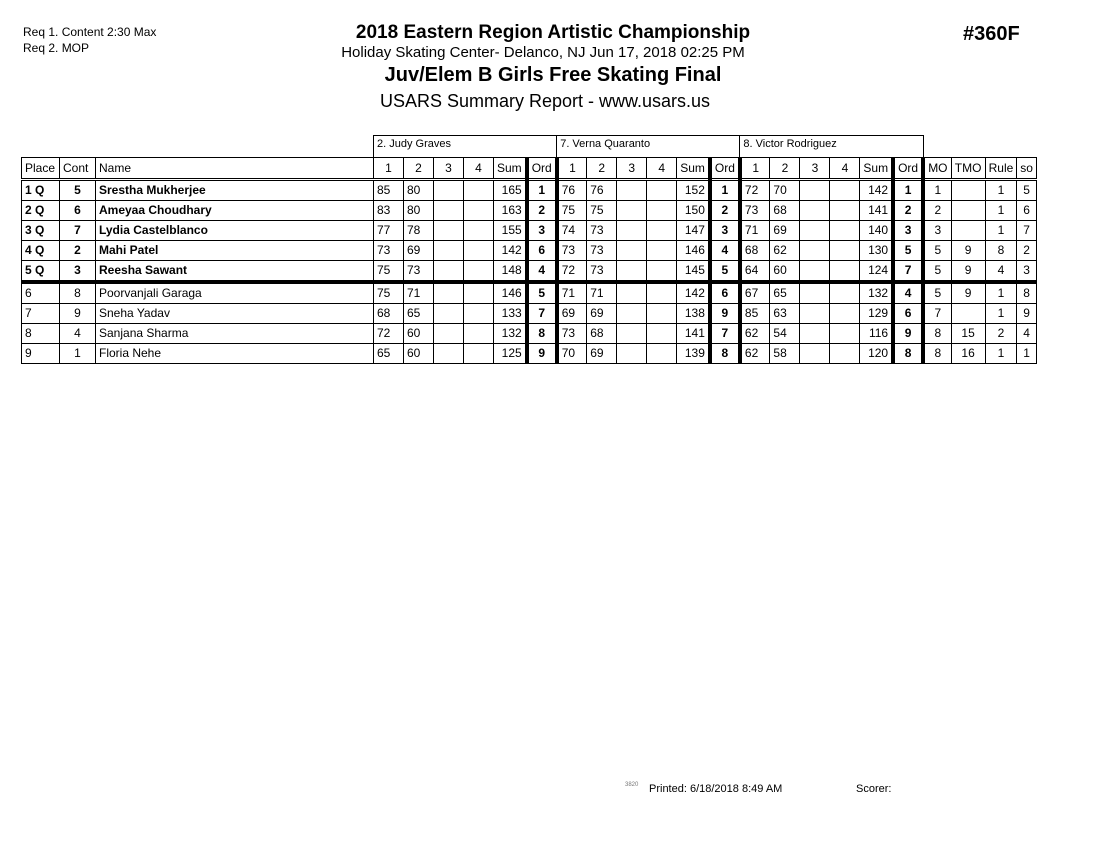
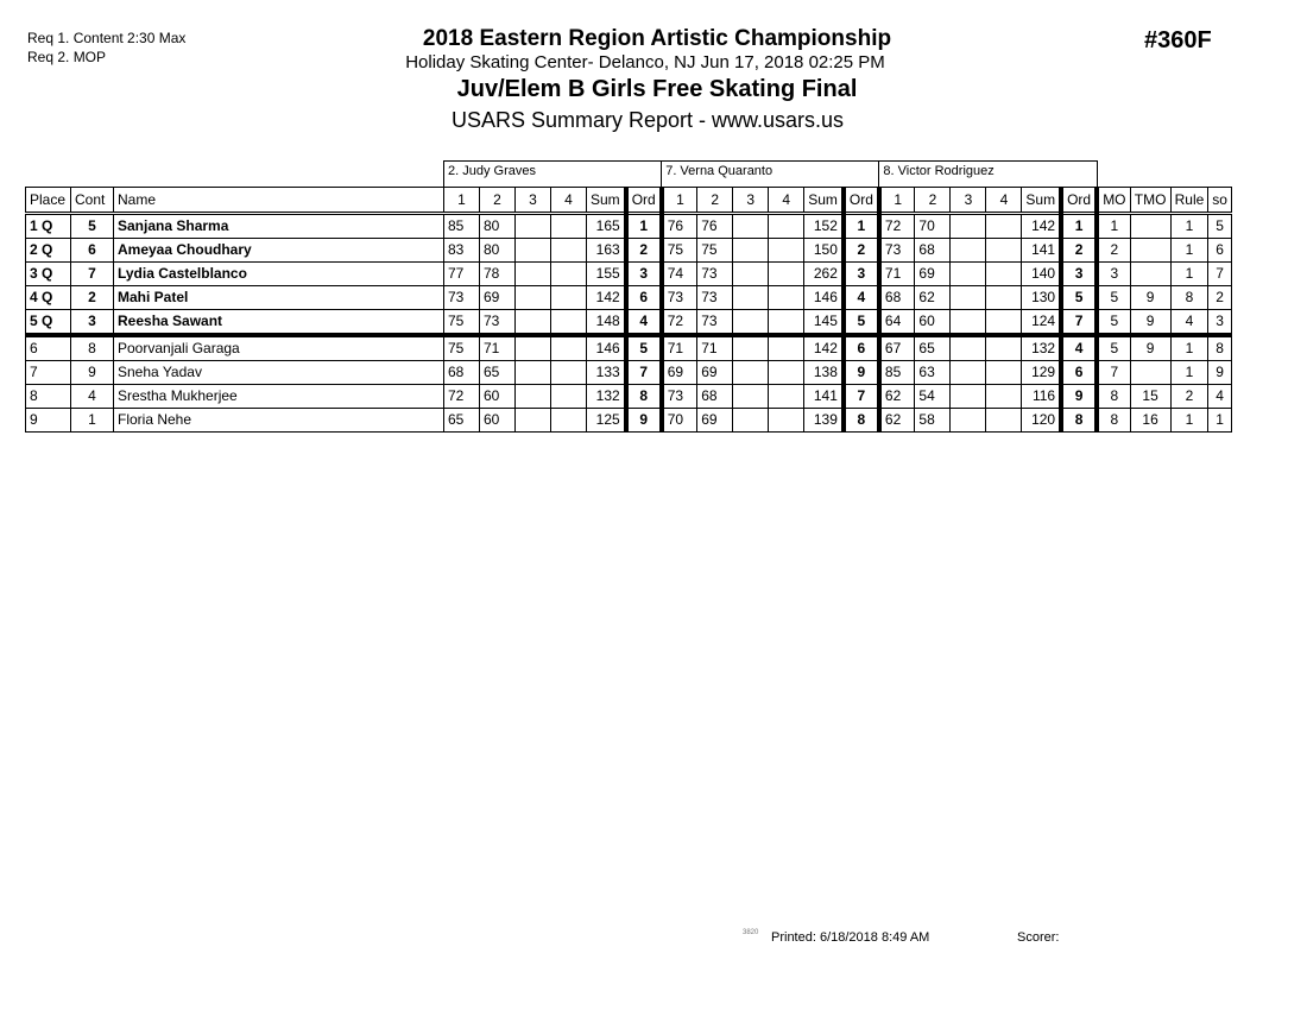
  Req 1. Content 2:30 Max
  Req 2. MOP
  2018 Eastern Region Artistic Championship
  Holiday Skating Center- Delanco, NJ Jun 17, 2018 02:25 PM
  Juv/Elem B Girls Free Skating Final
  USARS Summary Report - www.usars.us
  #360F
  	2. Judy Graves	7. Verna Quaranto	8. Victor Rodriguez
  Place	Cont	Name	1	2	3	4	Sum	Ord	1	2	3	4	Sum	Ord	1	2	3	4	Sum	Ord	MO	TMO	Rule	so
- 1 Q	5	Srestha Mukherjee	85	80			165	1	76	76			152	1	72	70			142	1	1		1	5
+ 1 Q	5	Sanjana Sharma	85	80			165	1	76	76			152	1	72	70			142	1	1		1	5
  2 Q	6	Ameyaa Choudhary	83	80			163	2	75	75			150	2	73	68			141	2	2		1	6
- 3 Q	7	Lydia Castelblanco	77	78			155	3	74	73			147	3	71	69			140	3	3		1	7
+ 3 Q	7	Lydia Castelblanco	77	78			155	3	74	73			262	3	71	69			140	3	3		1	7
  4 Q	2	Mahi Patel	73	69			142	6	73	73			146	4	68	62			130	5	5	9	8	2
  5 Q	3	Reesha Sawant	75	73			148	4	72	73			145	5	64	60			124	7	5	9	4	3
  6	8	Poorvanjali Garaga	75	71			146	5	71	71			142	6	67	65			132	4	5	9	1	8
  7	9	Sneha Yadav	68	65			133	7	69	69			138	9	85	63			129	6	7		1	9
- 8	4	Sanjana Sharma	72	60			132	8	73	68			141	7	62	54			116	9	8	15	2	4
+ 8	4	Srestha Mukherjee	72	60			132	8	73	68			141	7	62	54			116	9	8	15	2	4
  9	1	Floria Nehe	65	60			125	9	70	69			139	8	62	58			120	8	8	16	1	1
  Printed: 6/18/2018 8:49 AM
  Scorer:
